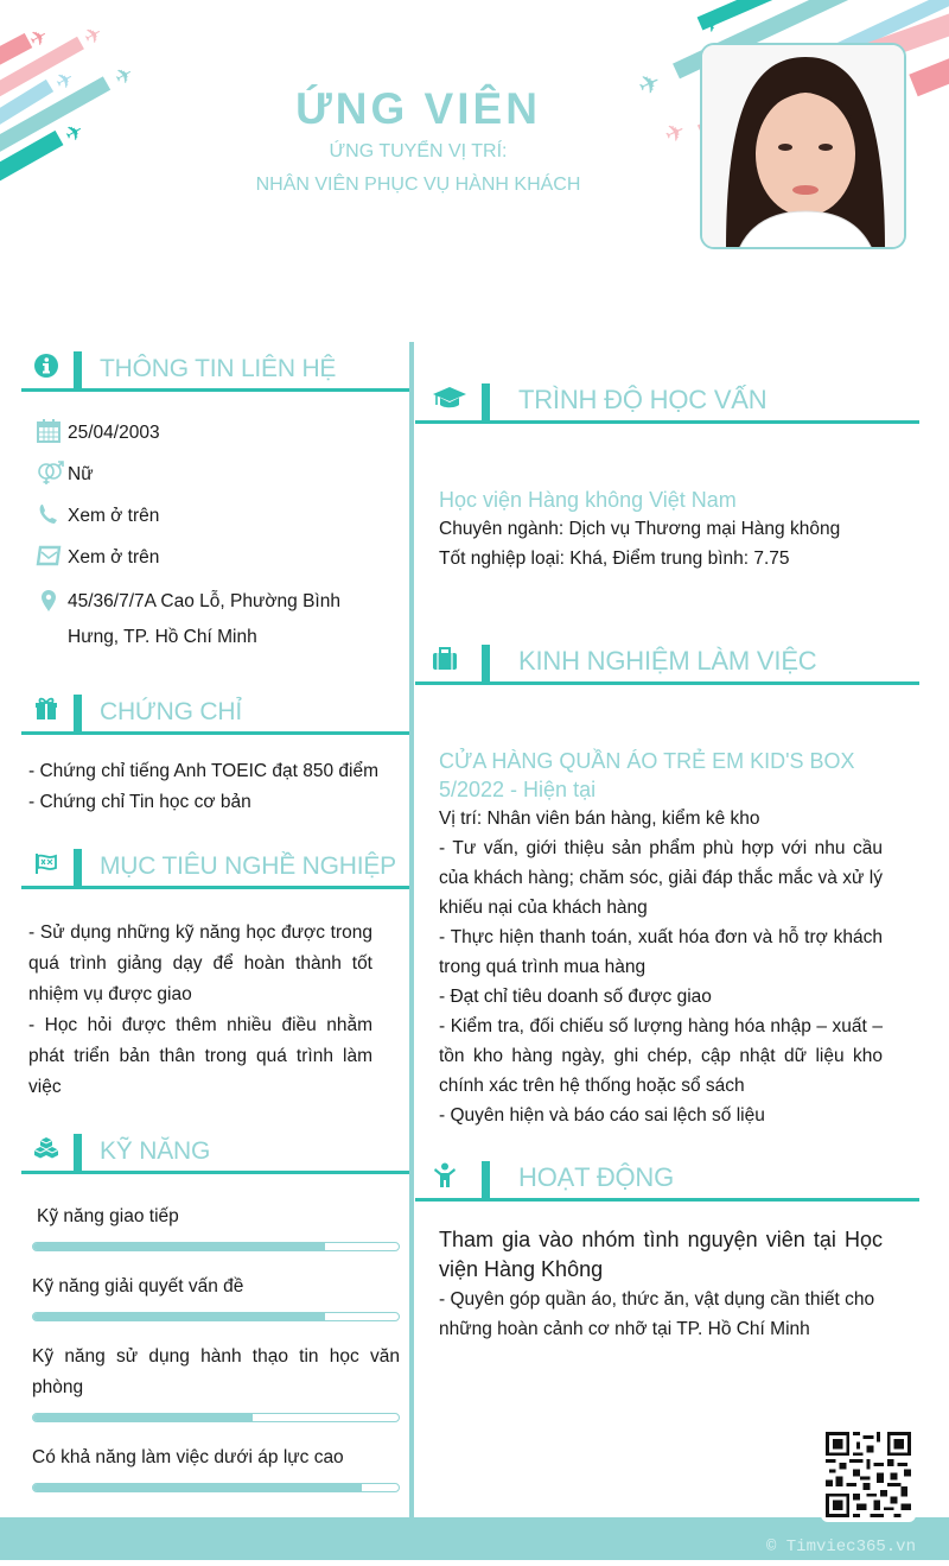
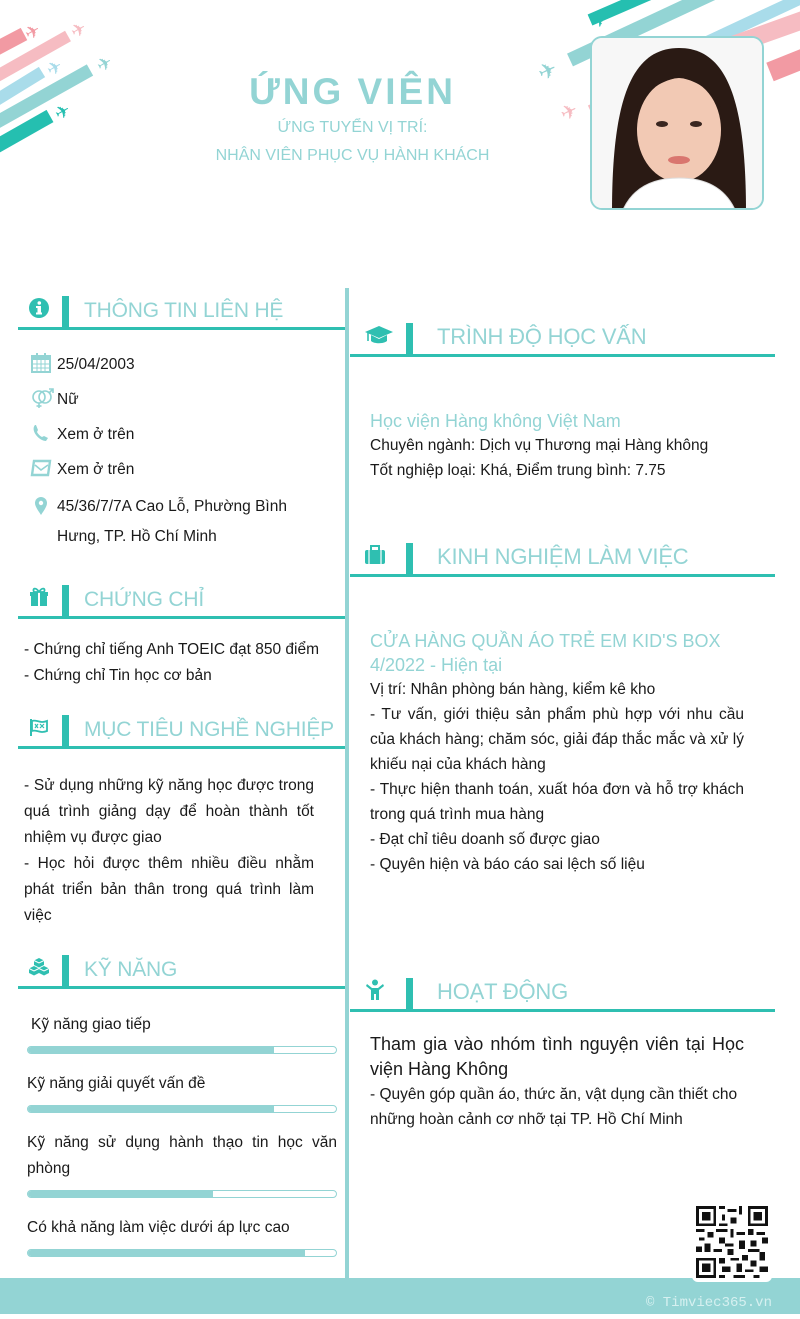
  ỨNG VIÊN
  ỨNG TUYỂN VỊ TRÍ:
  NHÂN VIÊN PHỤC VỤ HÀNH KHÁCH
  THÔNG TIN LIÊN HỆ
  25/04/2003
  Nữ
  Xem ở trên
  Xem ở trên
  45/36/7/7A Cao Lỗ, Phường Bình Hưng, TP. Hồ Chí Minh
  CHỨNG CHỈ
  - Chứng chỉ tiếng Anh TOEIC đạt 850 điểm
  - Chứng chỉ Tin học cơ bản
  MỤC TIÊU NGHỀ NGHIỆP
  - Sử dụng những kỹ năng học được trong quá trình giảng dạy để hoàn thành tốt nhiệm vụ được giao
  - Học hỏi được thêm nhiều điều nhằm phát triển bản thân trong quá trình làm việc
  KỸ NĂNG
  Kỹ năng giao tiếp
  Kỹ năng giải quyết vấn đề
  Kỹ năng sử dụng hành thạo tin học văn phòng
  Có khả năng làm việc dưới áp lực cao
  TRÌNH ĐỘ HỌC VẤN
  Học viện Hàng không Việt Nam
  Chuyên ngành: Dịch vụ Thương mại Hàng không
  Tốt nghiệp loại: Khá, Điểm trung bình: 7.75
  KINH NGHIỆM LÀM VIỆC
  CỬA HÀNG QUẦN ÁO TRẺ EM KID'S BOX
- 5/2022 - Hiện tại
+ 4/2022 - Hiện tại
- Vị trí: Nhân viên bán hàng, kiểm kê kho
+ Vị trí: Nhân phòng bán hàng, kiểm kê kho
  - Tư vấn, giới thiệu sản phẩm phù hợp với nhu cầu của khách hàng; chăm sóc, giải đáp thắc mắc và xử lý khiếu nại của khách hàng
  - Thực hiện thanh toán, xuất hóa đơn và hỗ trợ khách trong quá trình mua hàng
  - Đạt chỉ tiêu doanh số được giao
- - Kiểm tra, đối chiếu số lượng hàng hóa nhập – xuất – tồn kho hàng ngày, ghi chép, cập nhật dữ liệu kho chính xác trên hệ thống hoặc sổ sách
  - Quyên hiện và báo cáo sai lệch số liệu
  HOẠT ĐỘNG
  Tham gia vào nhóm tình nguyện viên tại Học viện Hàng Không
  - Quyên góp quần áo, thức ăn, vật dụng cần thiết cho những hoàn cảnh cơ nhỡ tại TP. Hồ Chí Minh
  © Timviec365.vn
